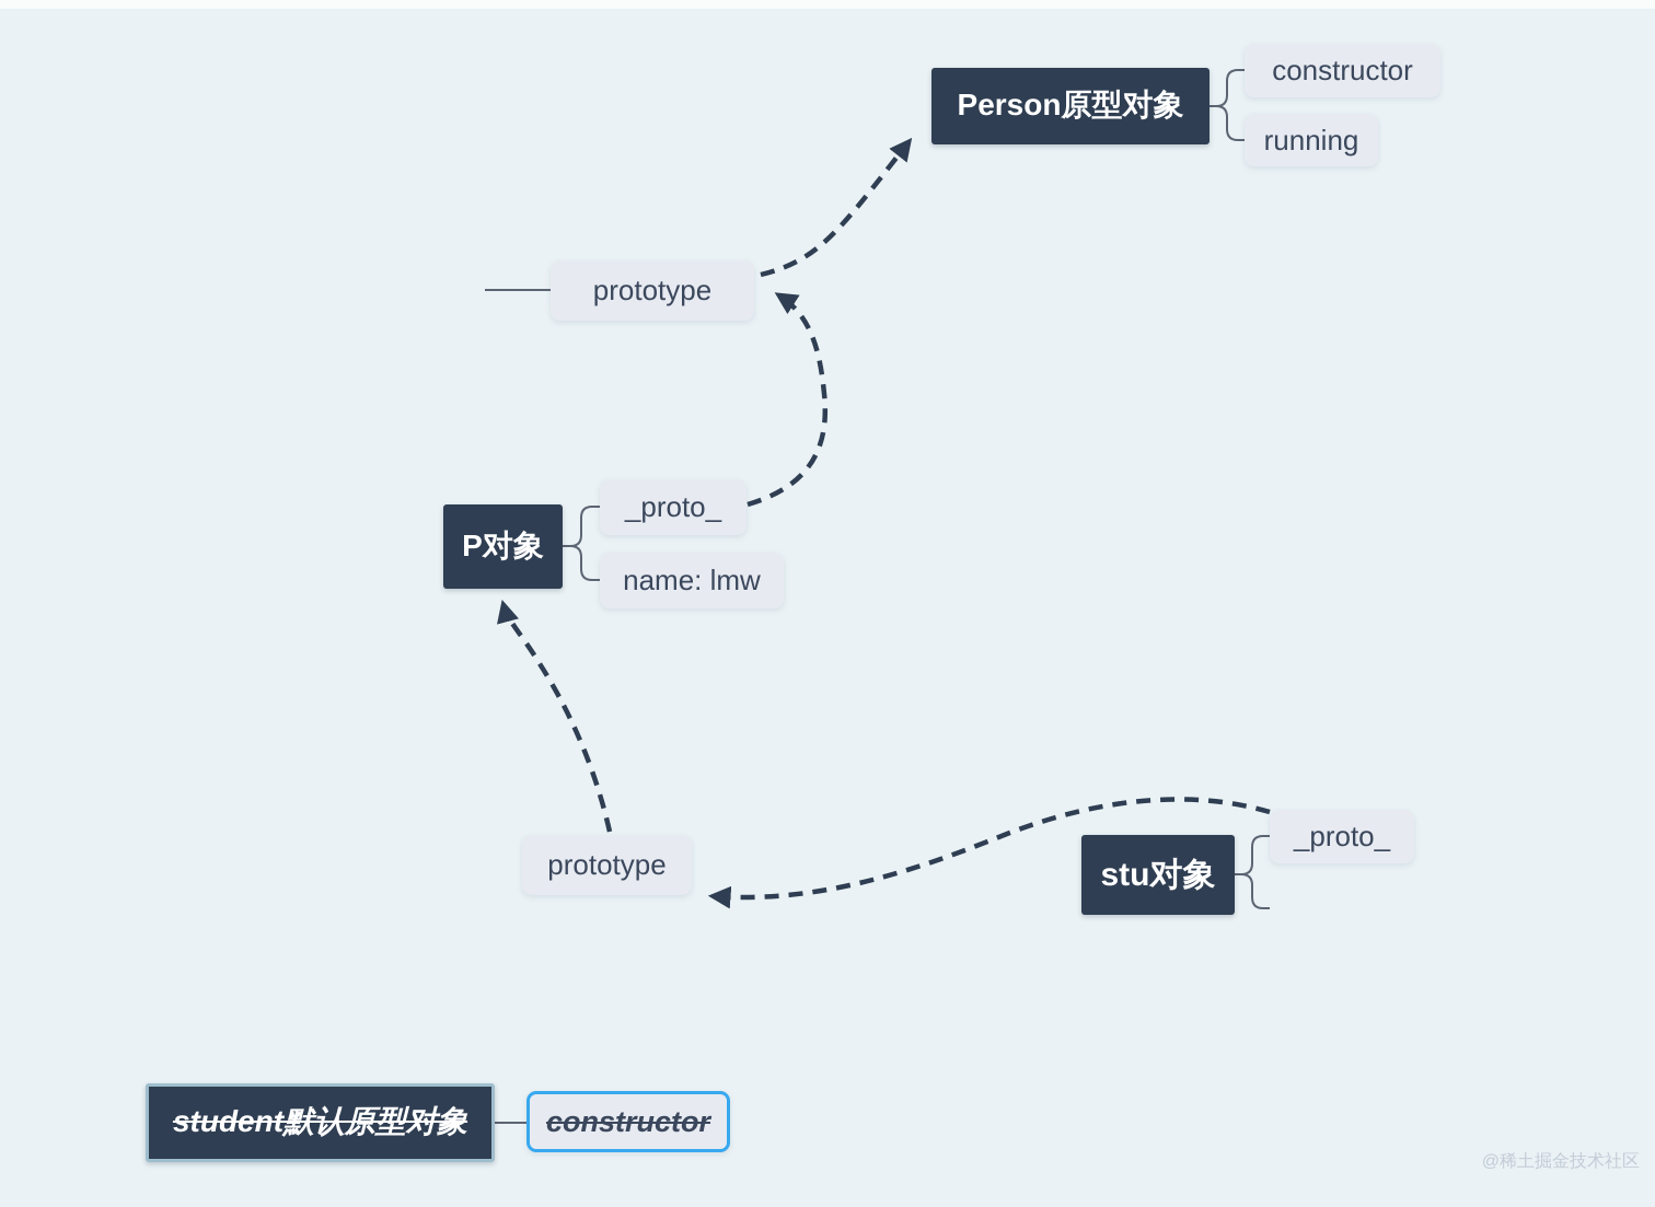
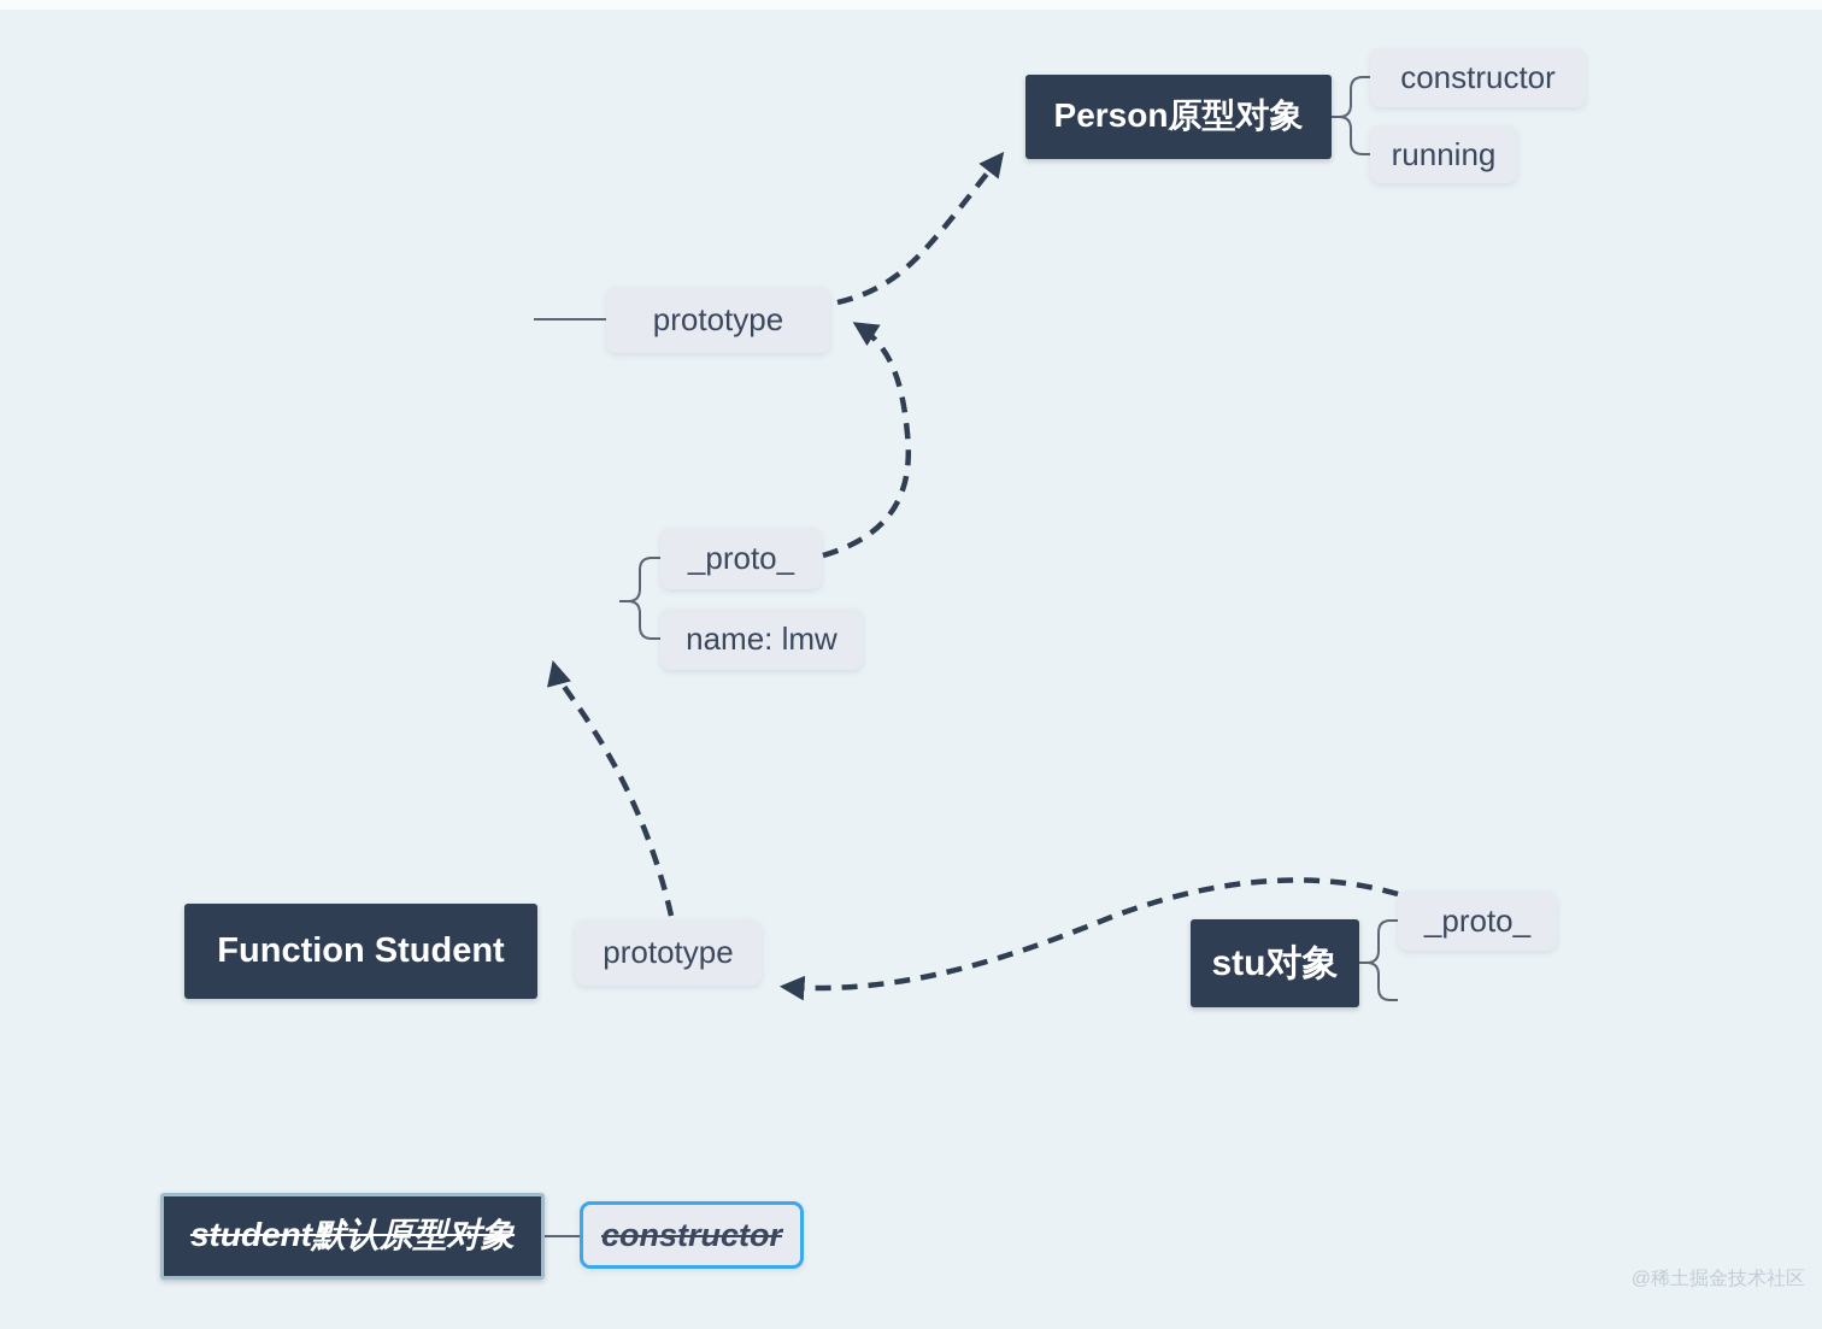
  Person原型对象
  constructor
  running
  prototype
- P对象
  _proto_
  name: lmw
+ Function Student
  prototype
  stu对象
  _proto_
  student默认原型对象
  constructor
  @稀土掘金技术社区
